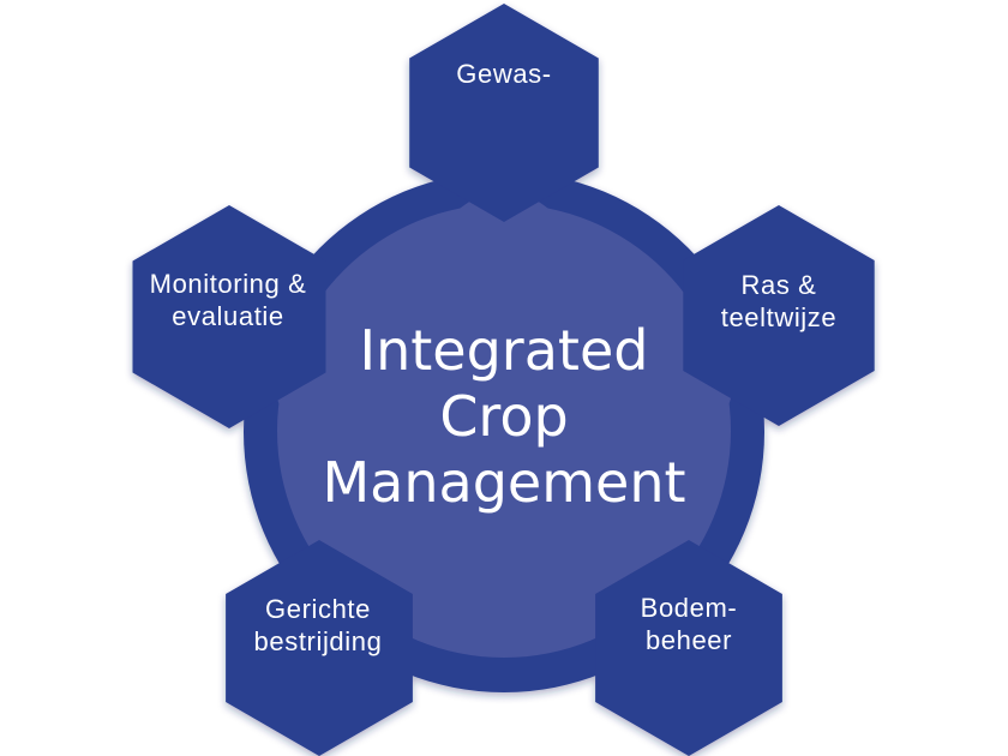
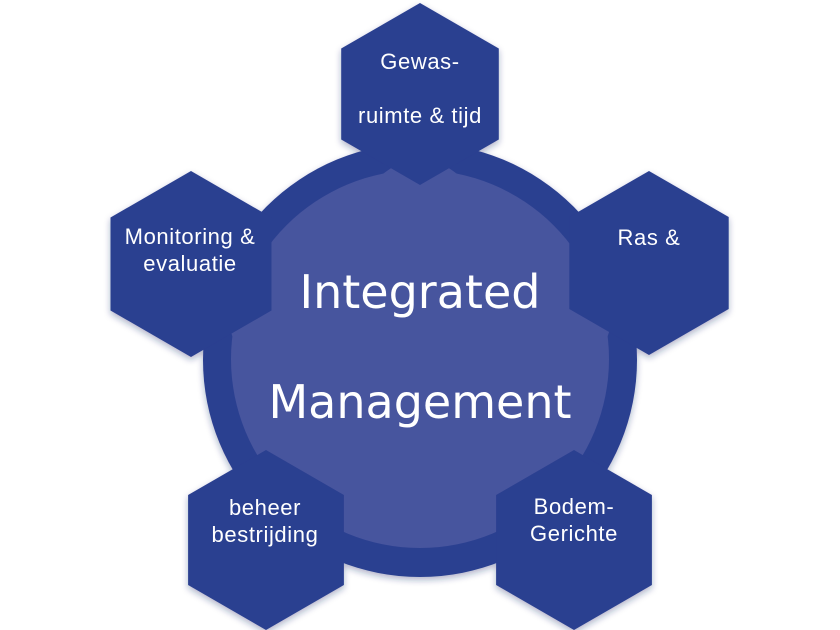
  Gewas-
+ ruimte & tijd
  Monitoring &
  evaluatie
  Ras &
- teeltwijze
- Gerichte
+ beheer
  bestrijding
  Bodem-
- beheer
+ Gerichte
  Integrated
- Crop
  Management
